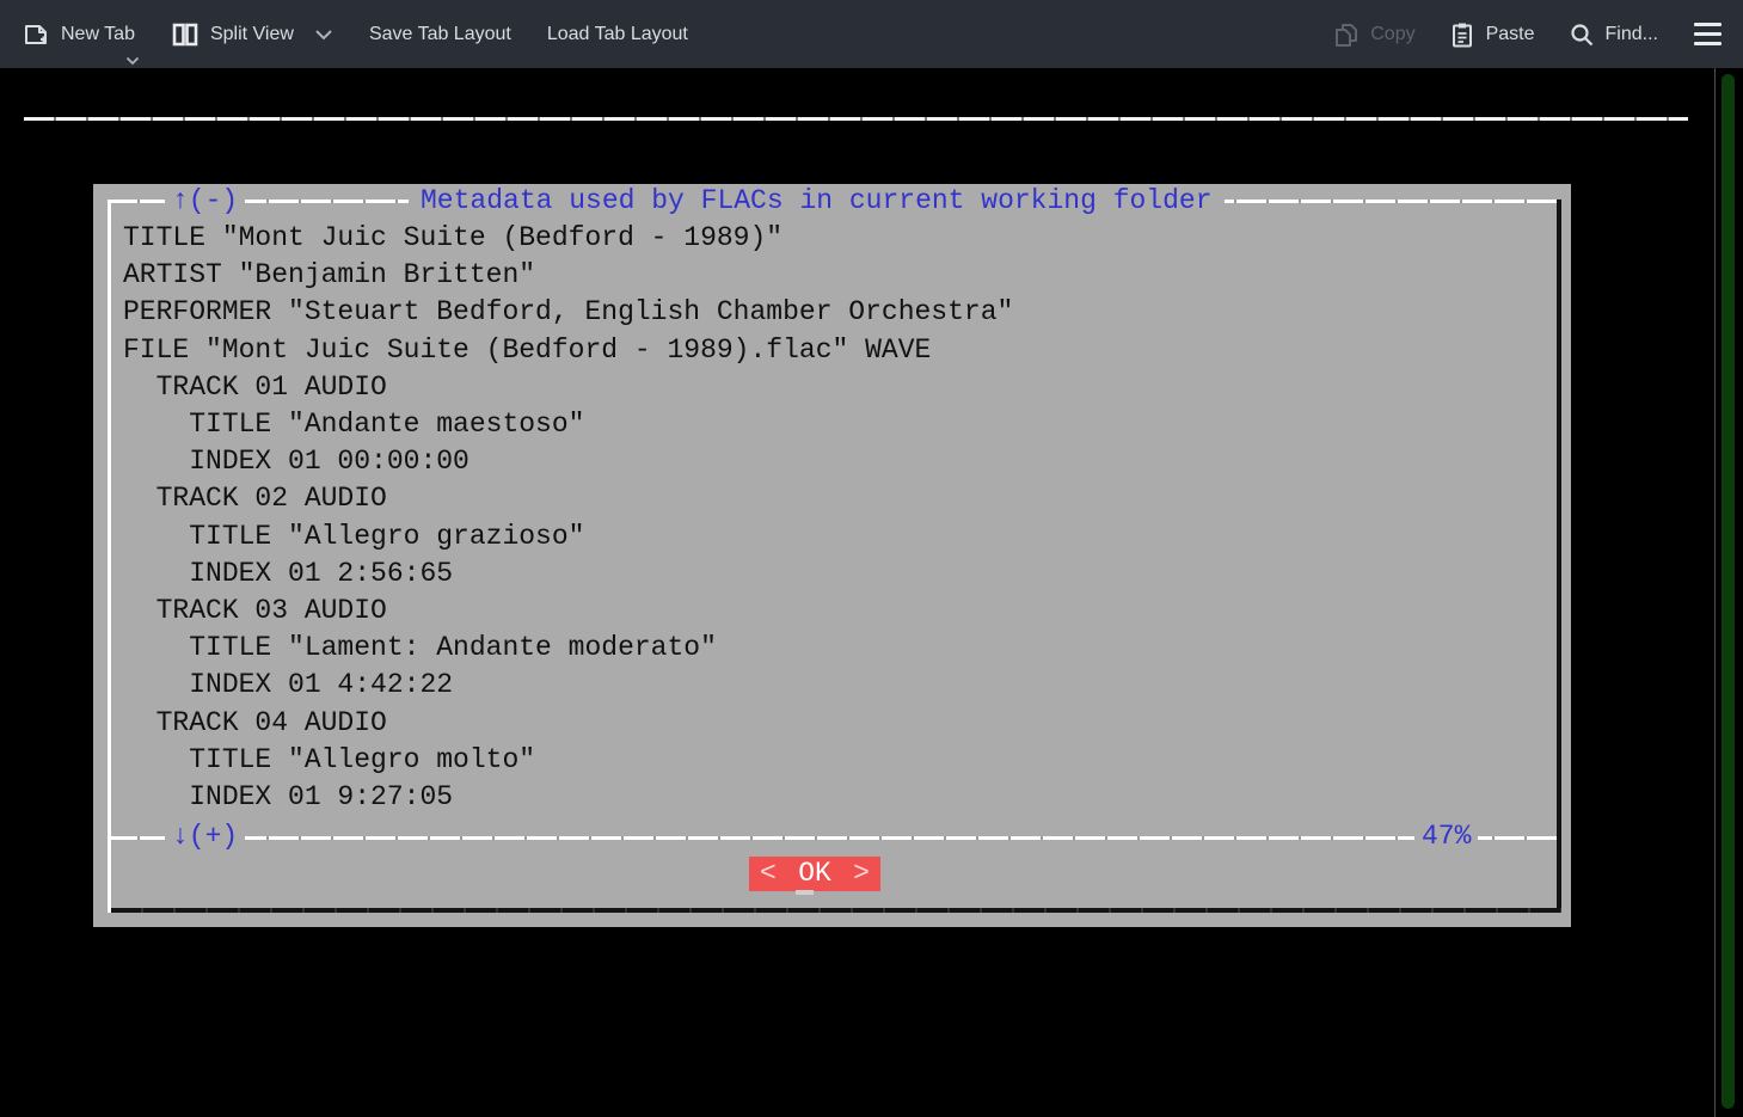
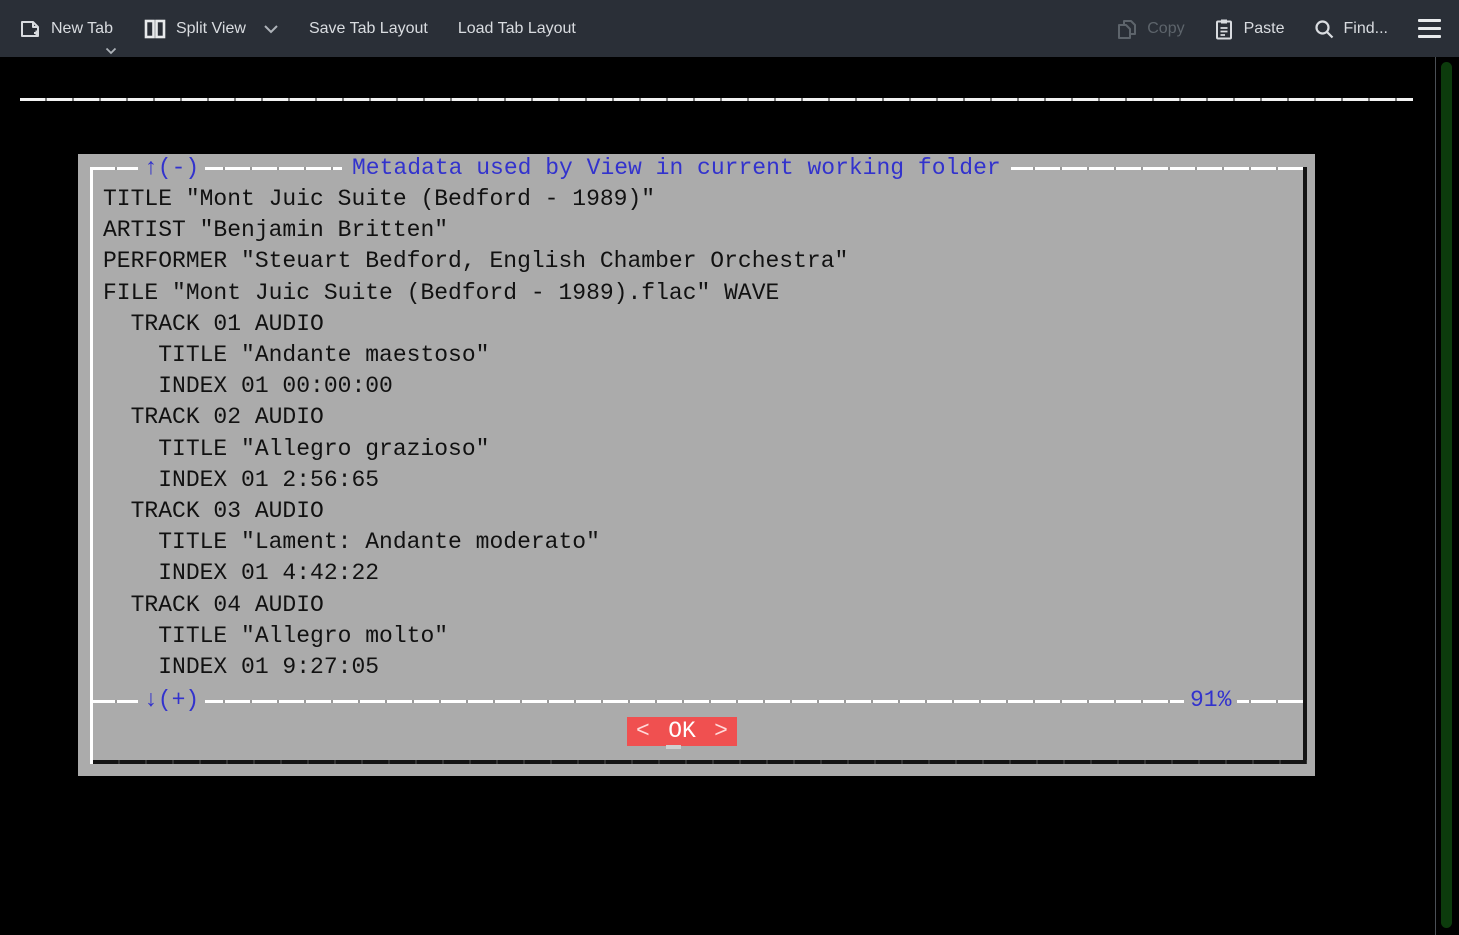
  New Tab
  Split View
  Save Tab Layout
  Load Tab Layout
  Copy
  Paste
  Find...
  ↑(-)
- Metadata used by FLACs in current working folder
+ Metadata used by View in current working folder
  TITLE "Mont Juic Suite (Bedford - 1989)"
  ARTIST "Benjamin Britten"
  PERFORMER "Steuart Bedford, English Chamber Orchestra"
  FILE "Mont Juic Suite (Bedford - 1989).flac" WAVE
  TRACK 01 AUDIO
  TITLE "Andante maestoso"
  INDEX 01 00:00:00
  TRACK 02 AUDIO
  TITLE "Allegro grazioso"
  INDEX 01 2:56:65
  TRACK 03 AUDIO
  TITLE "Lament: Andante moderato"
  INDEX 01 4:42:22
  TRACK 04 AUDIO
  TITLE "Allegro molto"
  INDEX 01 9:27:05
  ↓(+)
- 47%
+ 91%
  <
  OK
  >
